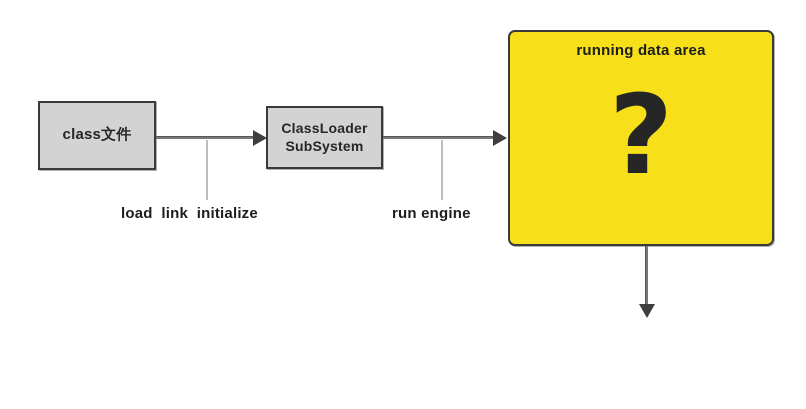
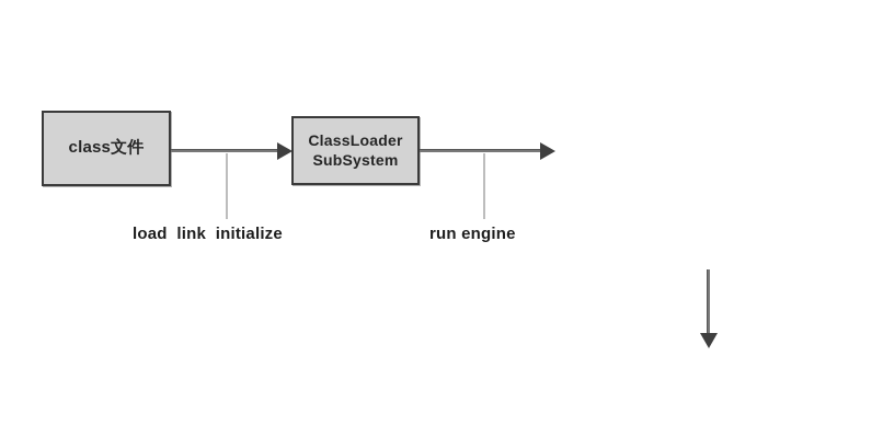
  class文件
  load link initialize
  ClassLoader
  SubSystem
  run engine
- running data area
- ?
